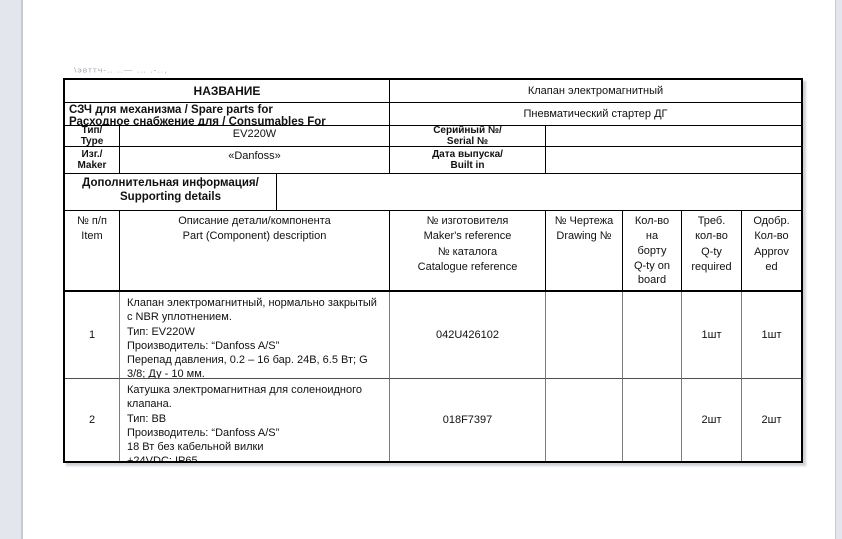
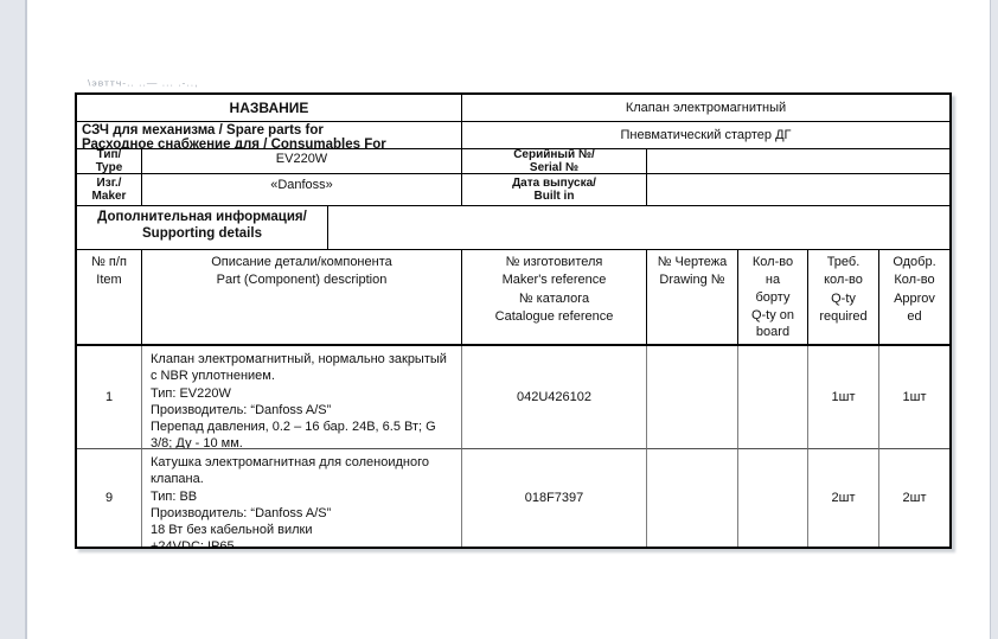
  \эвттч-.. ..— ... .-..,
  НАЗВАНИЕ
  Клапан электромагнитный
  СЗЧ для механизма / Spare parts for
  Расходное снабжение для / Consumables For
  Пневматический стартер ДГ
  Тип/
  Type
  EV220W
  Серийный №/
  Serial №
  Изг./
  Maker
  «Danfoss»
  Дата выпуска/
  Built in
  Дополнительная информация/
  Supporting details
  № п/п
  Item
  Описание детали/компонента
  Part (Component) description
  № изготовителя
  Maker's reference
  № каталога
  Catalogue reference
  № Чертежа
  Drawing №
  Кол-во
  на
  борту
  Q-ty on
  board
  Треб.
  кол-во
  Q-ty
  required
  Одобр.
  Кол-во
  Approv
  ed
  1
  Клапан электромагнитный, нормально закрытый с NBR уплотнением.
  Тип: EV220W
  Производитель: “Danfoss A/S”
  Перепад давления, 0.2 – 16 бар. 24В, 6.5 Вт; G 3/8; Ду - 10 мм.
  042U426102
  1шт
  1шт
- 2
+ 9
  Катушка электромагнитная для соленоидного клапана.
  Тип: BB
  Производитель: “Danfoss A/S”
  18 Вт без кабельной вилки
  018F7397
  2шт
  2шт
